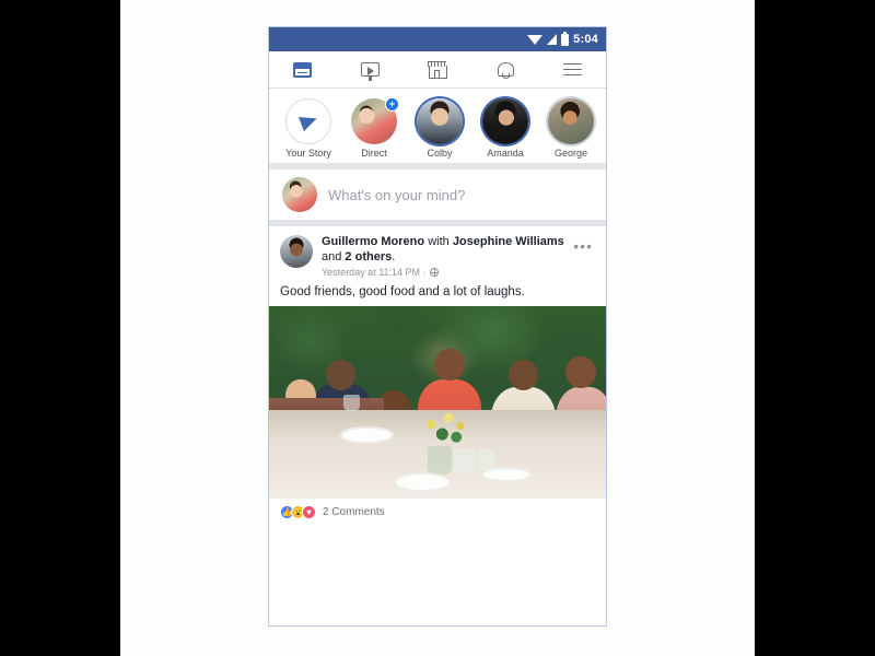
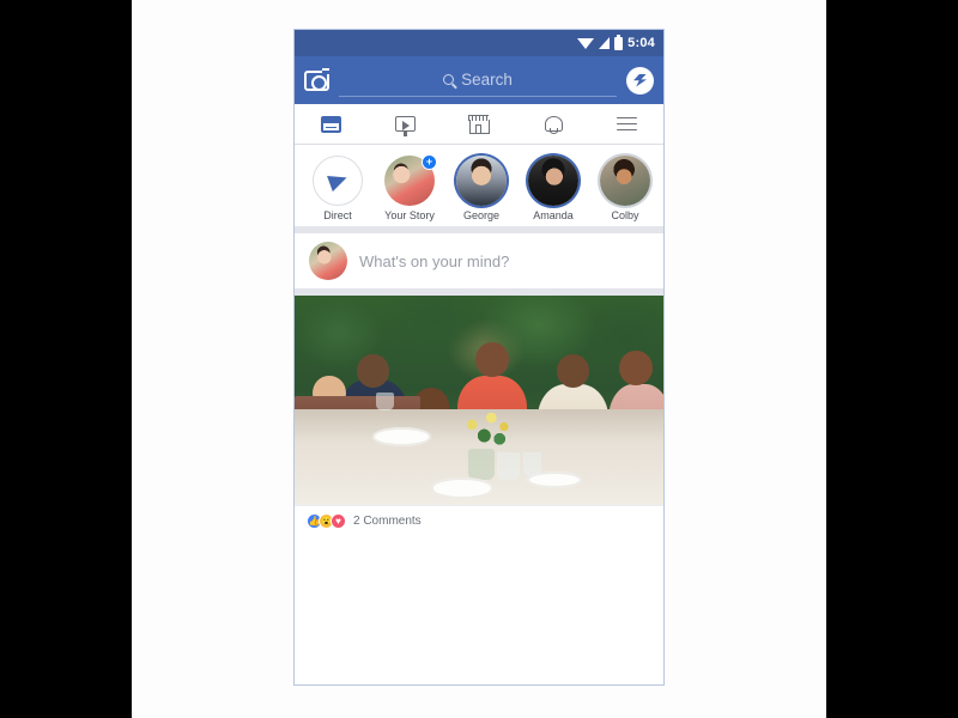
  5:04
+ Search
- Your Story
+ Direct
  +
- Direct
+ Your Story
- Colby
+ George
  Amanda
- George
+ Colby
  What's on your mind?
- Guillermo Moreno with Josephine Williams and 2 others.
- Yesterday at 11:14 PM
- ·
- •••
- Good friends, good food and a lot of laughs.
  👍
  😮
  ♥
  2 Comments
